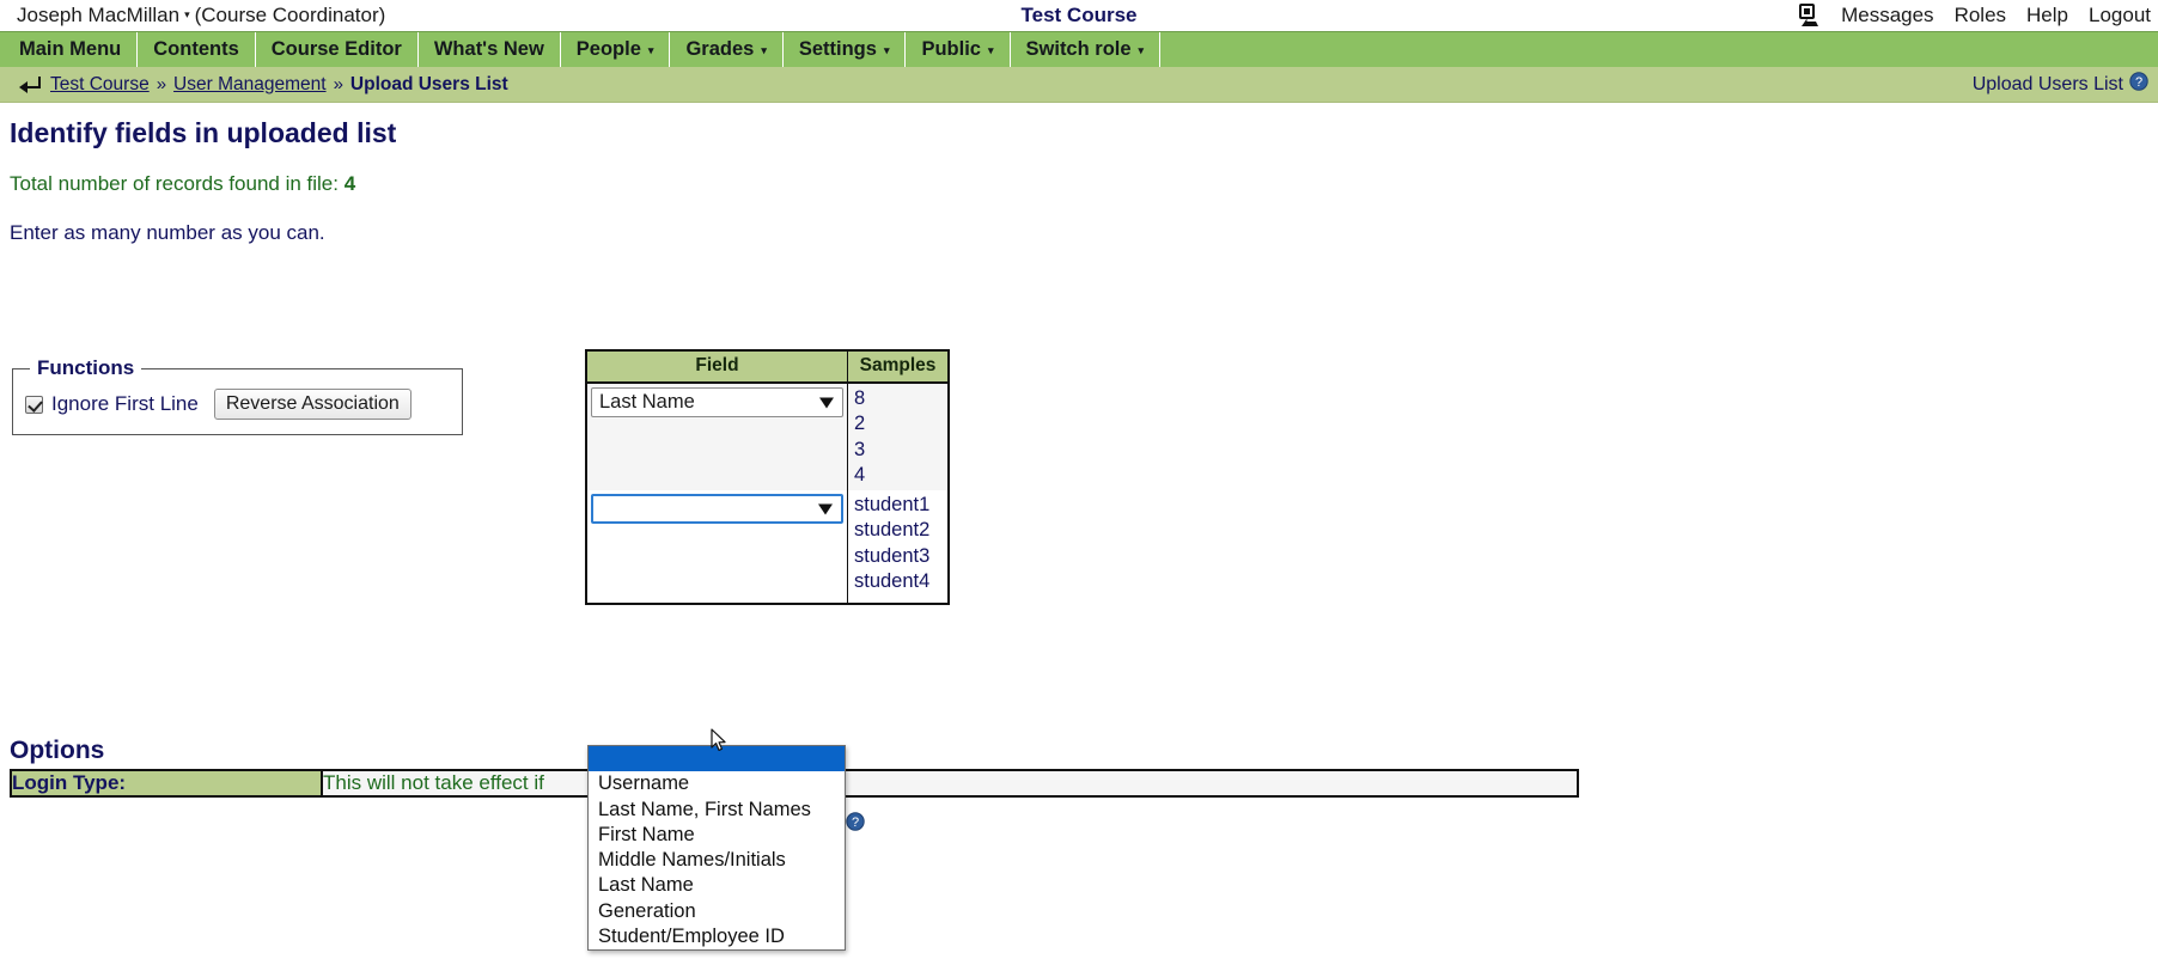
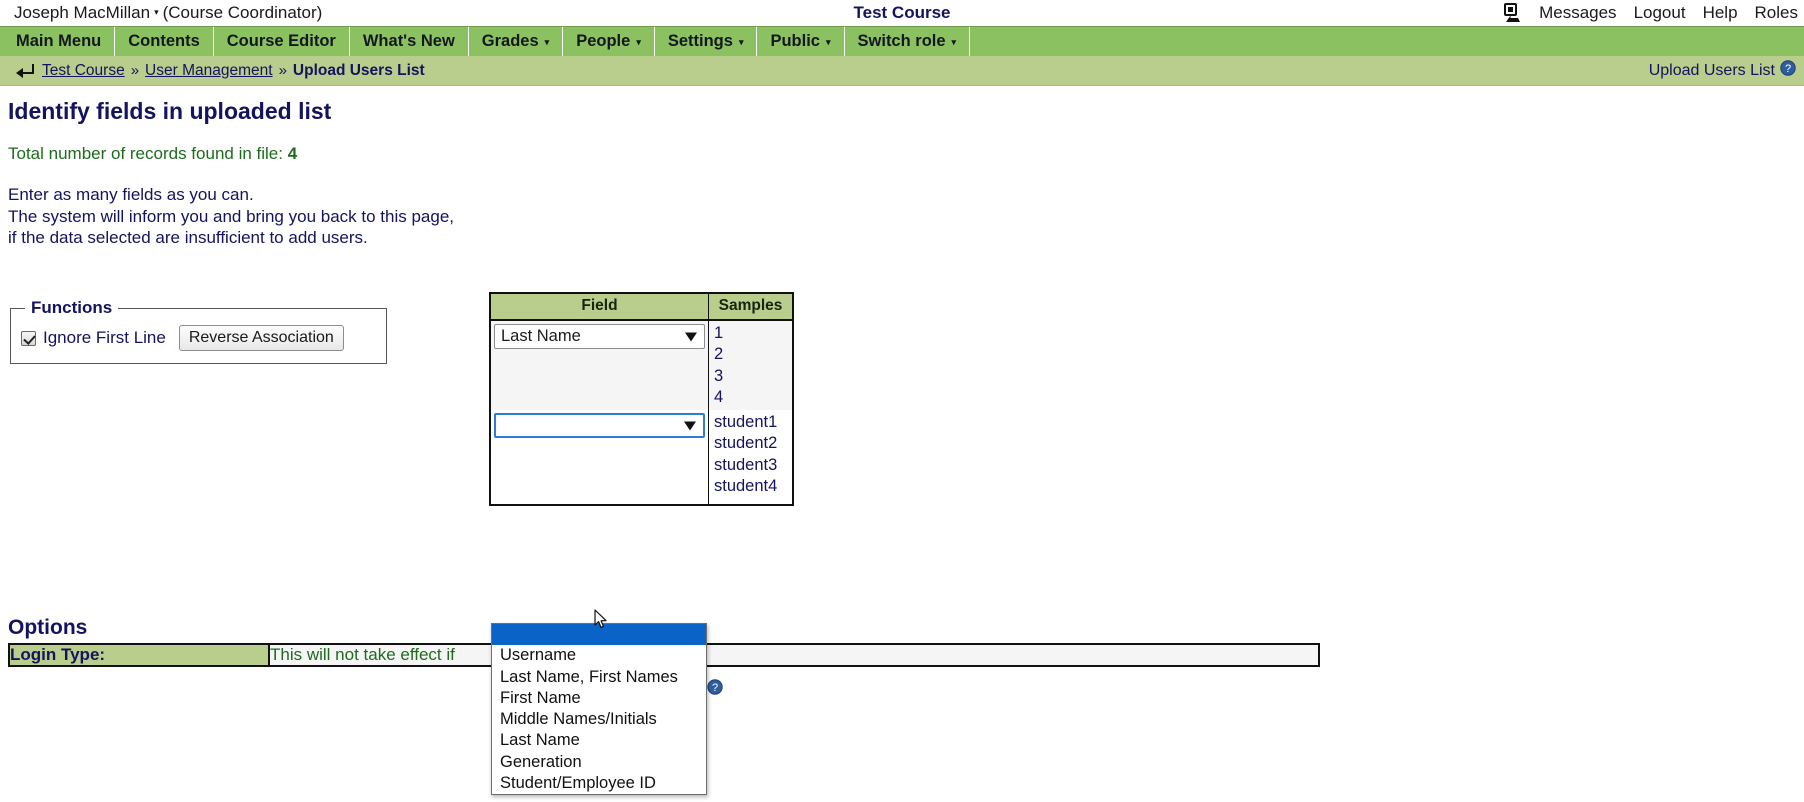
  Joseph MacMillan
  ▾
  (Course Coordinator)
  Test Course
  Messages
- Roles
+ Logout
  Help
- Logout
+ Roles
  Main Menu
  Contents
  Course Editor
  What's New
- People
+ Grades
  ▾
- Grades
+ People
  ▾
  Settings
  ▾
  Public
  ▾
  Switch role
  ▾
  Test Course
  »
  User Management
  »
  Upload Users List
  Upload Users List
  ?
  Identify fields in uploaded list
  Total number of records found in file: 4
- Enter as many number as you can.
+ Enter as many fields as you can.
+ The system will inform you and bring you back to this page,
+ if the data selected are insufficient to add users.
  Functions
  Ignore First Line
  Reverse Association
  Field	Samples
- Last Name	8 2 3 4
+ Last Name	1 2 3 4
  	student1 student2 student3 student4
  Username
  Last Name, First Names
  First Name
  Middle Names/Initials
  Last Name
  Generation
  Student/Employee ID
  Options
  Login Type:	This will not take effect if ?
